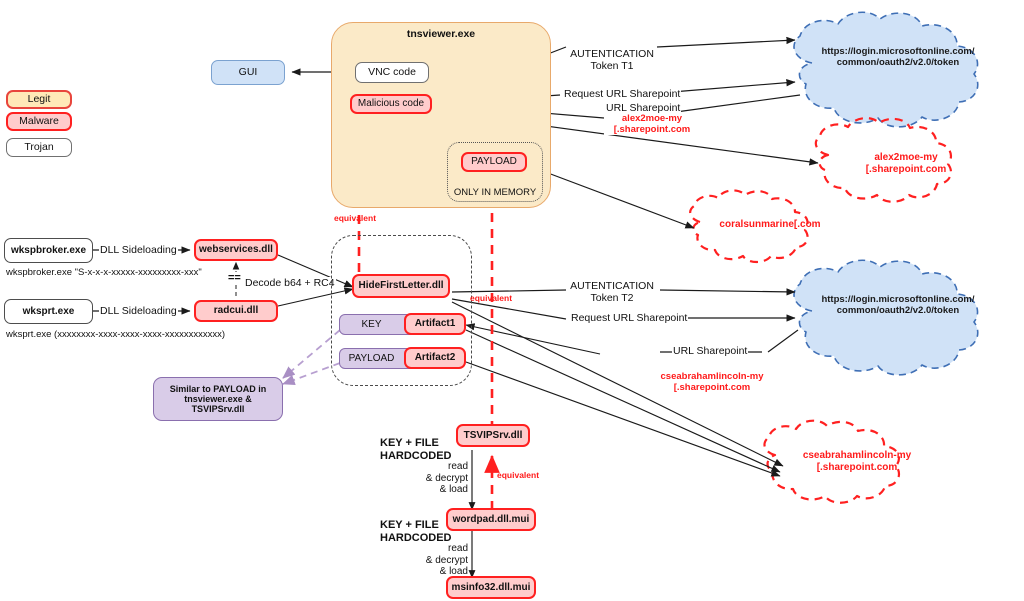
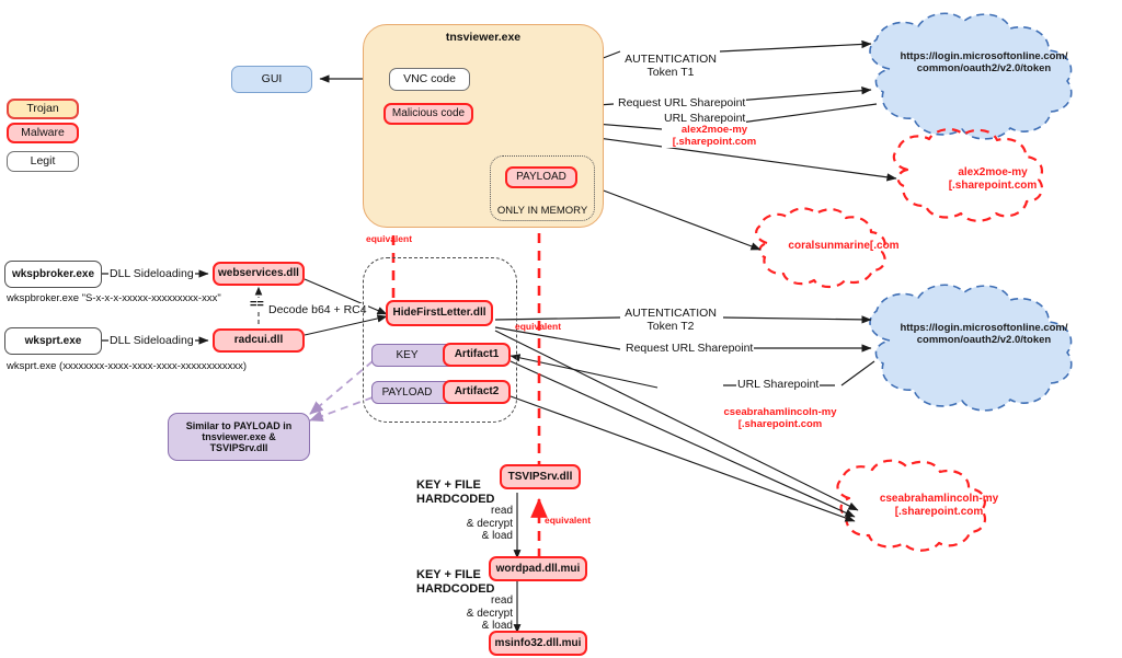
- Legit
+ Trojan
  Malware
- Trojan
+ Legit
  tnsviewer.exe
  VNC code
  Malicious code
  PAYLOAD
  ONLY IN MEMORY
  equivalent
  GUI
  wkspbroker.exe
  wkspbroker.exe "S-x-x-x-xxxxx-xxxxxxxxx-xxx"
  wksprt.exe
  wksprt.exe (xxxxxxxx-xxxx-xxxx-xxxx-xxxxxxxxxxxx)
  DLL Sideloading
  DLL Sideloading
  webservices.dll
  radcui.dll
  ==
  Decode b64 + RC4
  HideFirstLetter.dll
  KEY
  Artifact1
  PAYLOAD
  Artifact2
  equivalent
  Similar to PAYLOAD in
  tnsviewer.exe &
  TSVIPSrv.dll
  KEY + FILE
  HARDCODED
  KEY + FILE
  HARDCODED
  TSVIPSrv.dll
  wordpad.dll.mui
  msinfo32.dll.mui
  read
  & decrypt
  & load
  read
  & decrypt
  & load
  equivalent
  AUTENTICATION
  Token T1
  Request URL Sharepoint
  URL Sharepoint
  alex2moe-my
  [.sharepoint.com
  https://login.microsoftonline.com/ common/oauth2/v2.0/token
  AUTENTICATION
  Token T2
  Request URL Sharepoint
  URL Sharepoint
  cseabrahamlincoln-my
  [.sharepoint.com
  https://login.microsoftonline.com/ common/oauth2/v2.0/token
  alex2moe-my [.sharepoint.com
  coralsunmarine[.com
  cseabrahamlincoln-my [.sharepoint.com
